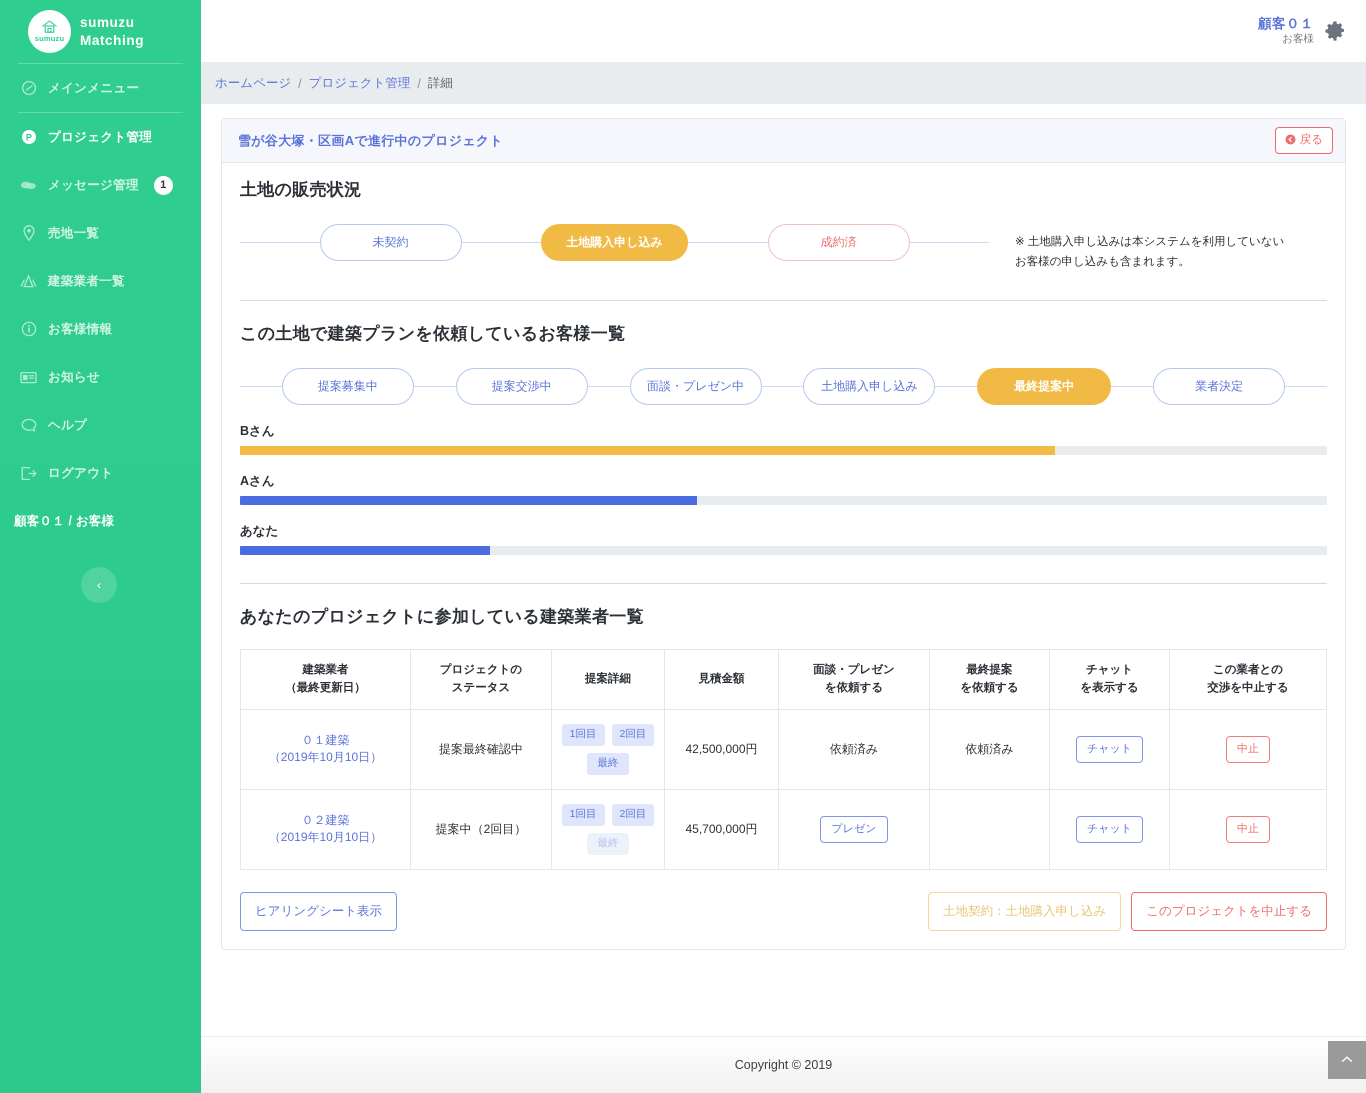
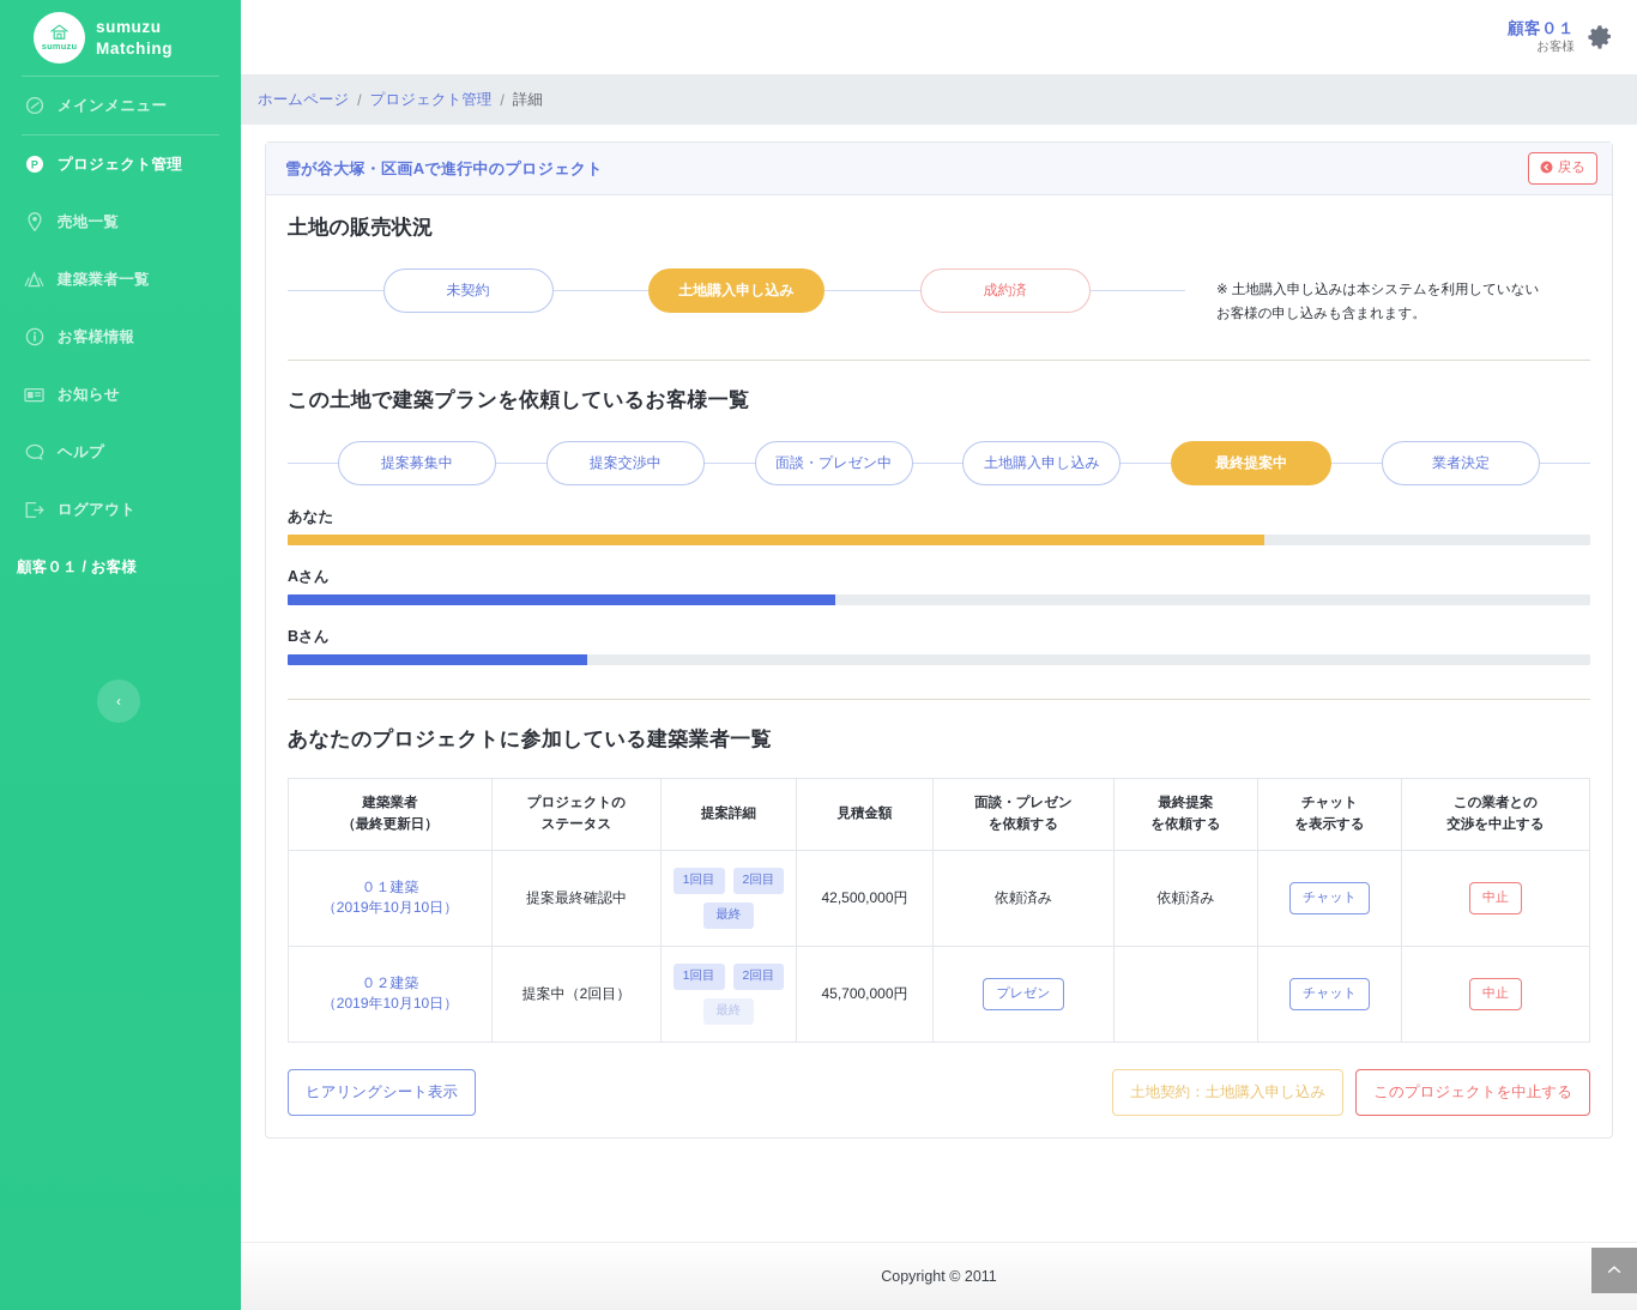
  sumuzu
  sumuzu
  Matching
  メインメニュー
  P
  プロジェクト管理
- メッセージ管理
- 1
  売地一覧
  建築業者一覧
  お客様情報
  お知らせ
  ヘルプ
  ログアウト
  顧客０１ / お客様
  ‹
  顧客０１
  お客様
  ホームページ
  /
  プロジェクト管理
  /
  詳細
  雪が谷大塚・区画Aで進行中のプロジェクト
  戻る
  土地の販売状況
  未契約
  土地購入申し込み
  成約済
  ※ 土地購入申し込みは本システムを利用していない
  お客様の申し込みも含まれます。
  この土地で建築プランを依頼しているお客様一覧
  提案募集中
  提案交渉中
  面談・プレゼン中
  土地購入申し込み
  最終提案中
  業者決定
- Bさん
+ あなた
  Aさん
- あなた
+ Bさん
  あなたのプロジェクトに参加している建築業者一覧
  建築業者 （最終更新日）	プロジェクトの ステータス	提案詳細	見積金額	面談・プレゼン を依頼する	最終提案 を依頼する	チャット を表示する	この業者との 交渉を中止する
  ０１建築 （2019年10月10日）	提案最終確認中	1回目 2回目 最終	42,500,000円	依頼済み	依頼済み	チャット	中止
  ０２建築 （2019年10月10日）	提案中（2回目）	1回目 2回目 最終	45,700,000円	プレゼン		チャット	中止
  ヒアリングシート表示
  土地契約：土地購入申し込み
  このプロジェクトを中止する
- Copyright © 2019
+ Copyright © 2011
